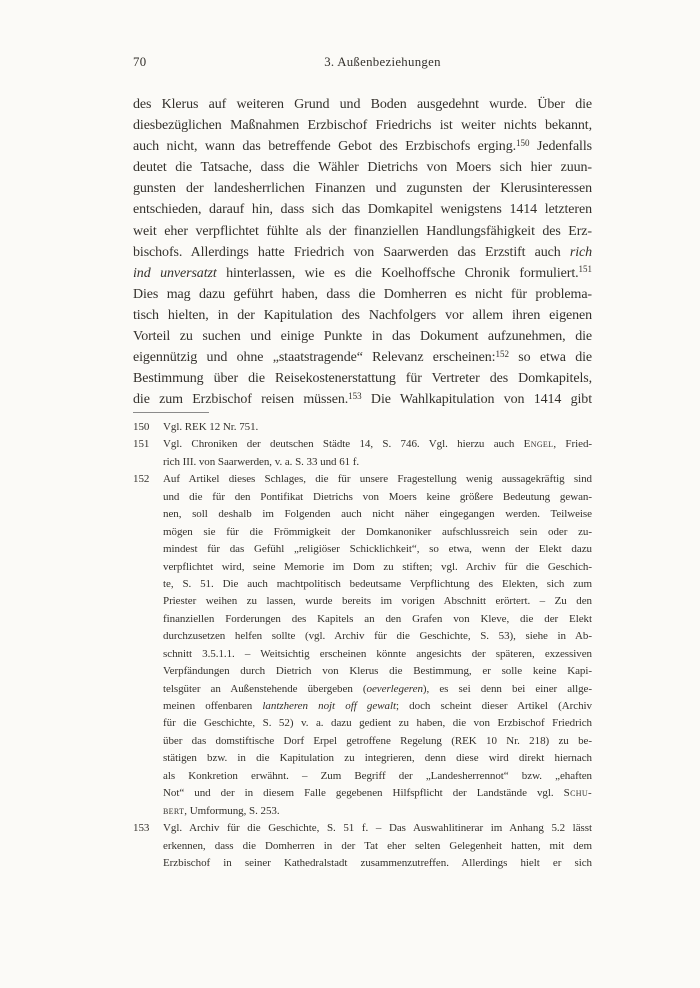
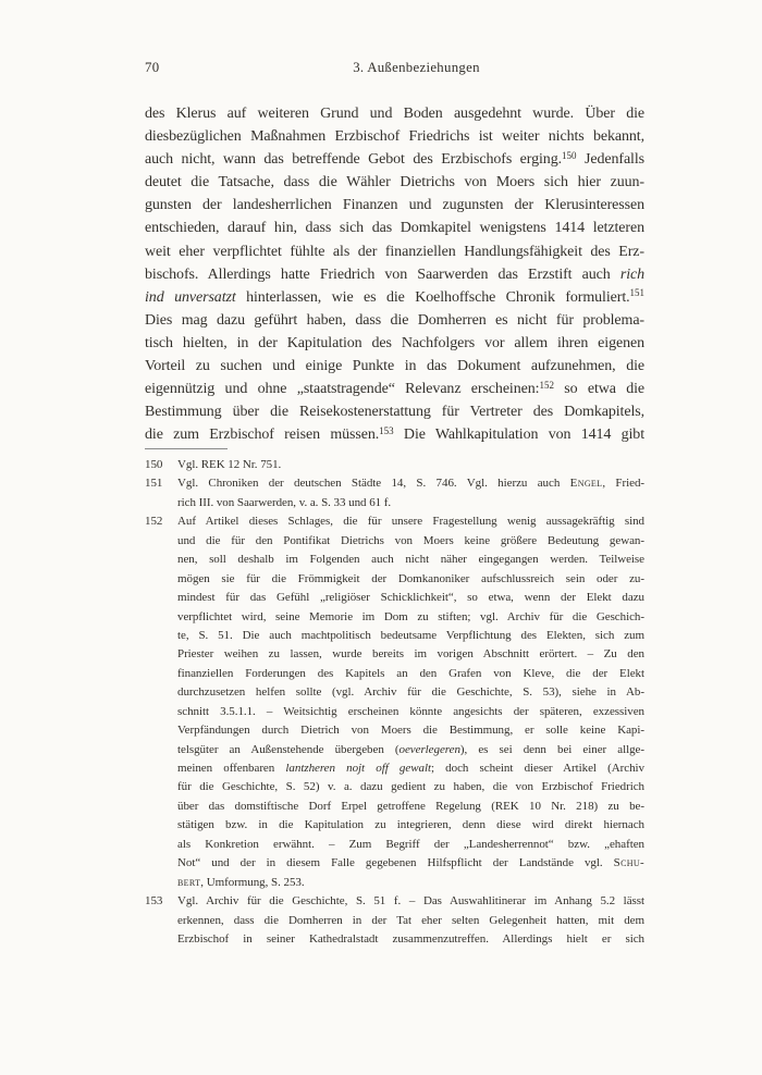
  70
  3. Außenbeziehungen
  des Klerus auf weiteren Grund und Boden ausgedehnt wurde. Über die
  diesbezüglichen Maßnahmen Erzbischof Friedrichs ist weiter nichts bekannt,
  auch nicht, wann das betreffende Gebot des Erzbischofs erging.150 Jedenfalls
  deutet die Tatsache, dass die Wähler Dietrichs von Moers sich hier zuun-
  gunsten der landesherrlichen Finanzen und zugunsten der Klerusinteressen
  entschieden, darauf hin, dass sich das Domkapitel wenigstens 1414 letzteren
  weit eher verpflichtet fühlte als der finanziellen Handlungsfähigkeit des Erz-
  bischofs. Allerdings hatte Friedrich von Saarwerden das Erzstift auch rich
  ind unversatzt hinterlassen, wie es die Koelhoffsche Chronik formuliert.151
  Dies mag dazu geführt haben, dass die Domherren es nicht für problema-
  tisch hielten, in der Kapitulation des Nachfolgers vor allem ihren eigenen
  Vorteil zu suchen und einige Punkte in das Dokument aufzunehmen, die
  eigennützig und ohne „staatstragende“ Relevanz erscheinen:152 so etwa die
  Bestimmung über die Reisekostenerstattung für Vertreter des Domkapitels,
  die zum Erzbischof reisen müssen.153 Die Wahlkapitulation von 1414 gibt
  150
  Vgl. REK 12 Nr. 751.
  151
  Vgl. Chroniken der deutschen Städte 14, S. 746. Vgl. hierzu auch Engel, Fried-
  rich III. von Saarwerden, v. a. S. 33 und 61 f.
  152
  Auf Artikel dieses Schlages, die für unsere Fragestellung wenig aussagekräftig sind
  und die für den Pontifikat Dietrichs von Moers keine größere Bedeutung gewan-
  nen, soll deshalb im Folgenden auch nicht näher eingegangen werden. Teilweise
  mögen sie für die Frömmigkeit der Domkanoniker aufschlussreich sein oder zu-
  mindest für das Gefühl „religiöser Schicklichkeit“, so etwa, wenn der Elekt dazu
  verpflichtet wird, seine Memorie im Dom zu stiften; vgl. Archiv für die Geschich-
  te, S. 51. Die auch machtpolitisch bedeutsame Verpflichtung des Elekten, sich zum
  Priester weihen zu lassen, wurde bereits im vorigen Abschnitt erörtert. – Zu den
  finanziellen Forderungen des Kapitels an den Grafen von Kleve, die der Elekt
  durchzusetzen helfen sollte (vgl. Archiv für die Geschichte, S. 53), siehe in Ab-
  schnitt 3.5.1.1. – Weitsichtig erscheinen könnte angesichts der späteren, exzessiven
- Verpfändungen durch Dietrich von Klerus die Bestimmung, er solle keine Kapi-
+ Verpfändungen durch Dietrich von Moers die Bestimmung, er solle keine Kapi-
  telsgüter an Außenstehende übergeben (oeverlegeren), es sei denn bei einer allge-
  meinen offenbaren lantzheren nojt off gewalt; doch scheint dieser Artikel (Archiv
  für die Geschichte, S. 52) v. a. dazu gedient zu haben, die von Erzbischof Friedrich
  über das domstiftische Dorf Erpel getroffene Regelung (REK 10 Nr. 218) zu be-
  stätigen bzw. in die Kapitulation zu integrieren, denn diese wird direkt hiernach
  als Konkretion erwähnt. – Zum Begriff der „Landesherrennot“ bzw. „ehaften
  Not“ und der in diesem Falle gegebenen Hilfspflicht der Landstände vgl. Schu-
  bert, Umformung, S. 253.
  153
  Vgl. Archiv für die Geschichte, S. 51 f. – Das Auswahlitinerar im Anhang 5.2 lässt
  erkennen, dass die Domherren in der Tat eher selten Gelegenheit hatten, mit dem
  Erzbischof in seiner Kathedralstadt zusammenzutreffen. Allerdings hielt er sich
